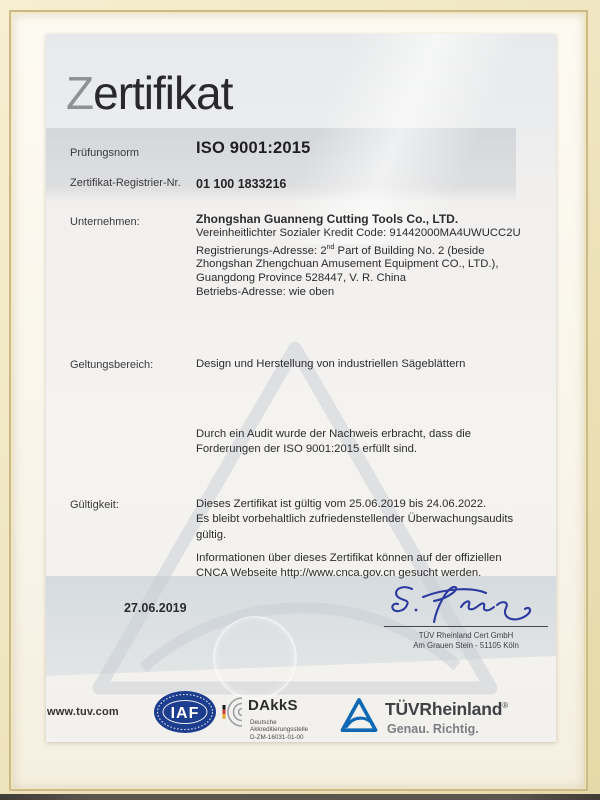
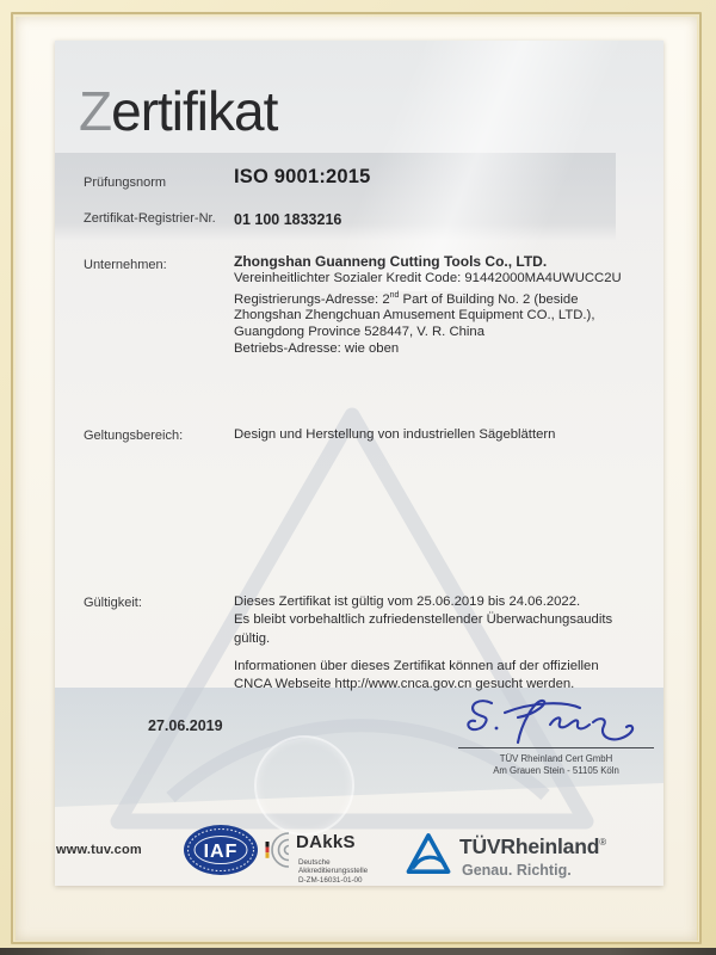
  Zertifikat
  Prüfungsnorm
  ISO 9001:2015
  Zertifikat-Registrier-Nr.
  01 100 1833216
  Unternehmen:
  Zhongshan Guanneng Cutting Tools Co., LTD.
  Vereinheitlichter Sozialer Kredit Code: 91442000MA4UWUCC2U
  Registrierungs-Adresse: 2 Part of Building No. 2 (beside
  Zhongshan Zhengchuan Amusement Equipment CO., LTD.),
  Guangdong Province 528447, V. R. China
  Betriebs-Adresse: wie oben
  Geltungsbereich:
  Design und Herstellung von industriellen Sägeblättern
- Durch ein Audit wurde der Nachweis erbracht, dass die
- Forderungen der ISO 9001:2015 erfüllt sind.
  Gültigkeit:
  Dieses Zertifikat ist gültig vom 25.06.2019 bis 24.06.2022.
  Es bleibt vorbehaltlich zufriedenstellender Überwachungsaudits
  gültig.
  Informationen über dieses Zertifikat können auf der offiziellen
  CNCA Webseite http://www.cnca.gov.cn gesucht werden.
  27.06.2019
  TÜV Rheinland Cert GmbH
  Am Grauen Stein - 51105 Köln
  www.tuv.com
  IAF
  DAkkS
  TÜVRheinland®
  Genau. Richtig.
